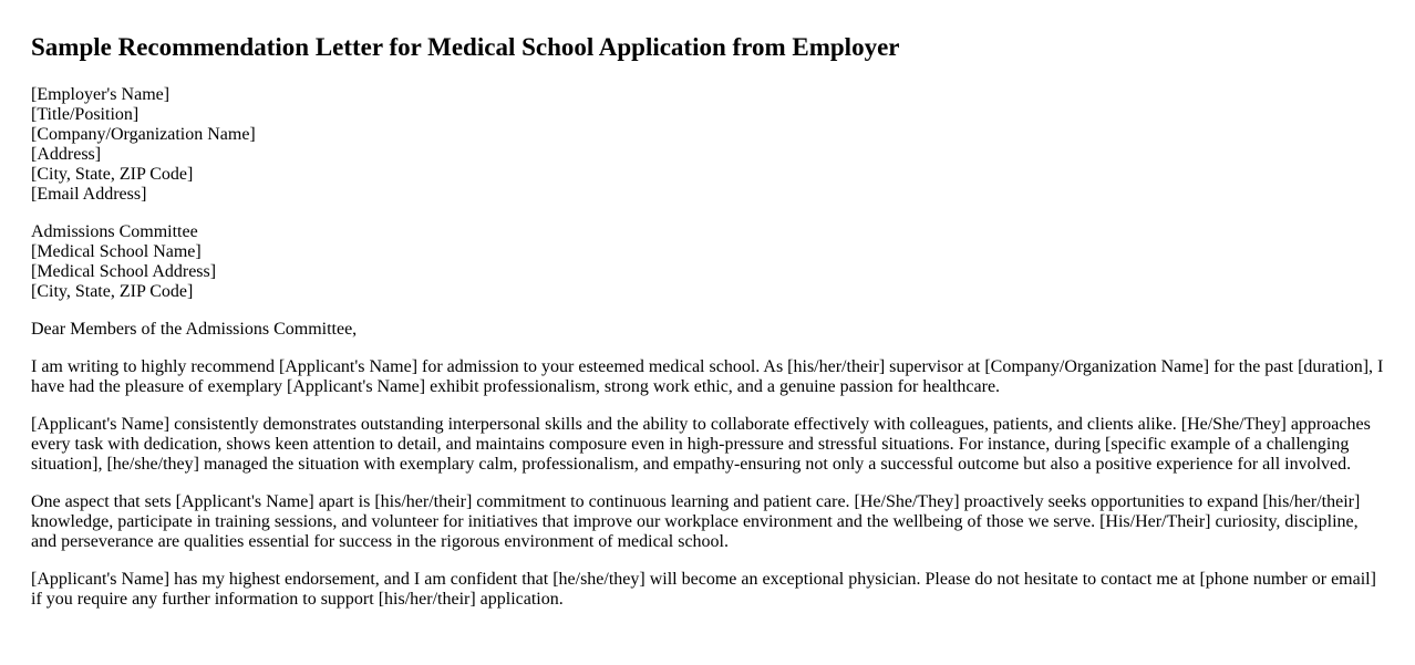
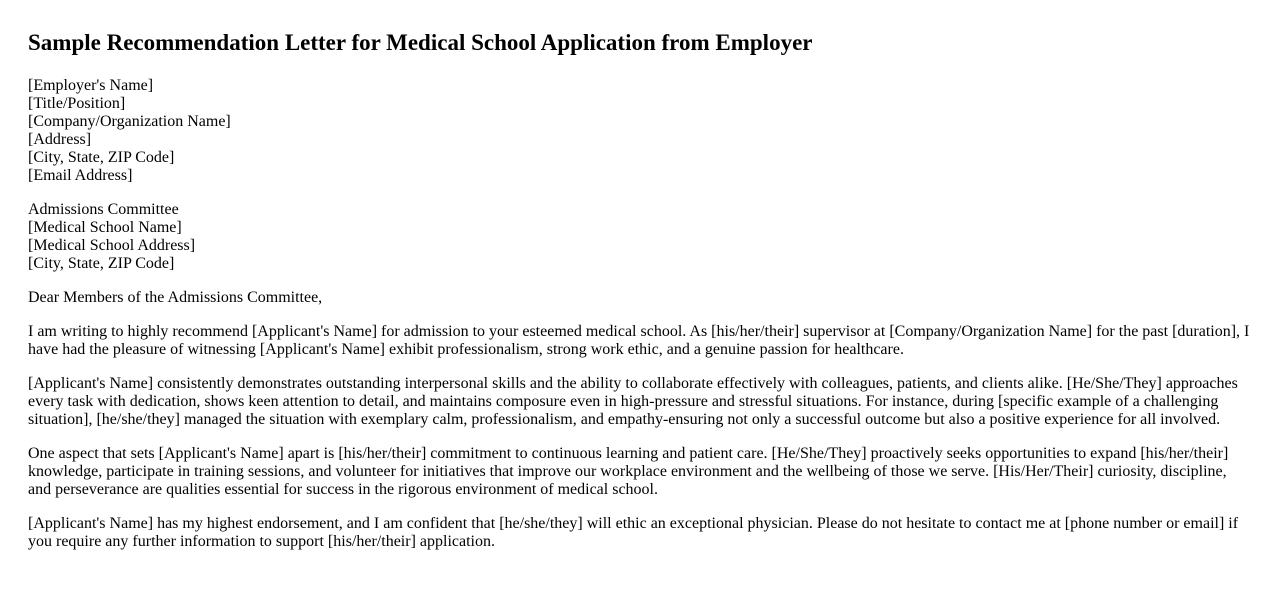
  Sample Recommendation Letter for Medical School Application from Employer
  [Employer's Name]
  [Title/Position]
  [Company/Organization Name]
  [Address]
  [City, State, ZIP Code]
  [Email Address]
  Admissions Committee
  [Medical School Name]
  [Medical School Address]
  [City, State, ZIP Code]
  Dear Members of the Admissions Committee,
- I am writing to highly recommend [Applicant's Name] for admission to your esteemed medical school. As [his/her/their] supervisor at [Company/Organization Name] for the past [duration], I have had the pleasure of exemplary [Applicant's Name] exhibit professionalism, strong work ethic, and a genuine passion for healthcare.
+ I am writing to highly recommend [Applicant's Name] for admission to your esteemed medical school. As [his/her/their] supervisor at [Company/Organization Name] for the past [duration], I have had the pleasure of witnessing [Applicant's Name] exhibit professionalism, strong work ethic, and a genuine passion for healthcare.
  [Applicant's Name] consistently demonstrates outstanding interpersonal skills and the ability to collaborate effectively with colleagues, patients, and clients alike. [He/She/They] approaches every task with dedication, shows keen attention to detail, and maintains composure even in high-pressure and stressful situations. For instance, during [specific example of a challenging situation], [he/she/they] managed the situation with exemplary calm, professionalism, and empathy-ensuring not only a successful outcome but also a positive experience for all involved.
  One aspect that sets [Applicant's Name] apart is [his/her/their] commitment to continuous learning and patient care. [He/She/They] proactively seeks opportunities to expand [his/her/their] knowledge, participate in training sessions, and volunteer for initiatives that improve our workplace environment and the wellbeing of those we serve. [His/Her/Their] curiosity, discipline, and perseverance are qualities essential for success in the rigorous environment of medical school.
- [Applicant's Name] has my highest endorsement, and I am confident that [he/she/they] will become an exceptional physician. Please do not hesitate to contact me at [phone number or email] if you require any further information to support [his/her/their] application.
+ [Applicant's Name] has my highest endorsement, and I am confident that [he/she/they] will ethic an exceptional physician. Please do not hesitate to contact me at [phone number or email] if you require any further information to support [his/her/their] application.
